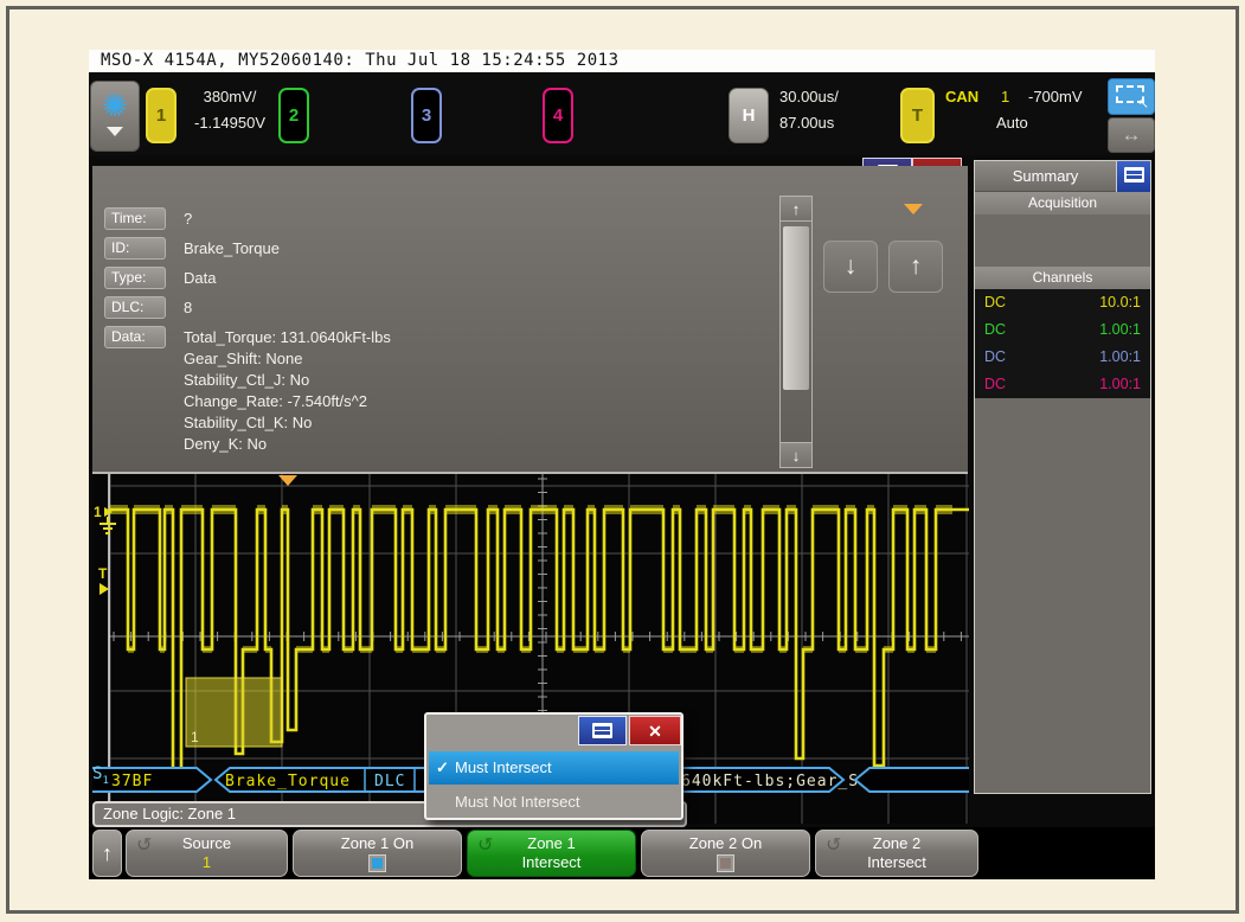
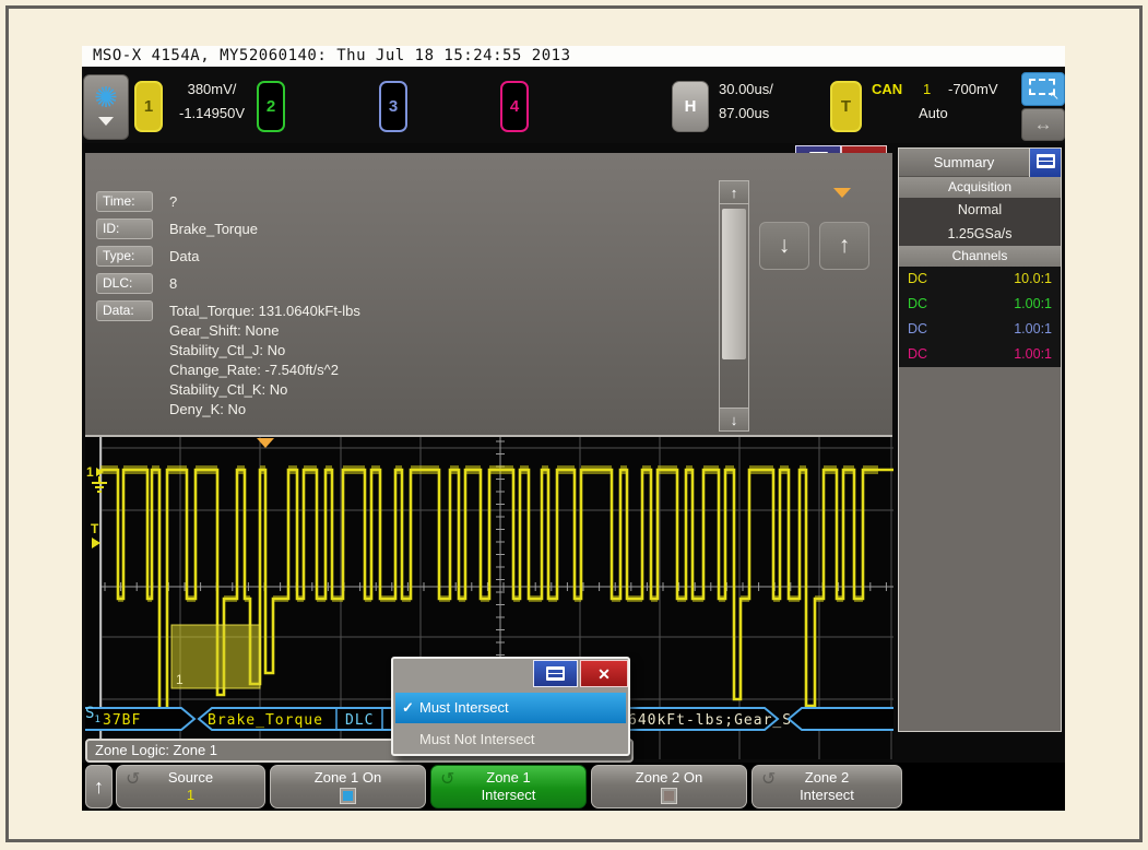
  MSO-X 4154A, MY52060140: Thu Jul 18 15:24:55 2013
  ✺
  1
  380mV/
  -1.14950V
  2
  3
  4
  H
  30.00us/
  87.00us
  T
  CAN
  1
  -700mV
  Auto
  ↖
  ↔
  Time:
  ?
  ID:
  Brake_Torque
  Type:
  Data
  DLC:
  8
  Data:
  Total_Torque: 131.0640kFt-lbs
  Gear_Shift: None
  Stability_Ctl_J: No
  Change_Rate: -7.540ft/s^2
  Stability_Ctl_K: No
  Deny_K: No
  ↑
  ↓
  ↓
  ↑
  Summary
  Acquisition
+ Normal
+ 1.25GSa/s
  Channels
  DC
  10.0:1
  DC
  1.00:1
  DC
  1.00:1
  DC
  1.00:1
  1
  37BF
  Brake_Torque
  DLC
  640kFt-lbs;Gear_S
  1
  T
  S1
  Zone Logic: Zone 1
  ✕
  ✓ Must Intersect
  Must Not Intersect
  ↑
  ↺
  Source
  1
  Zone 1 On
  ↺
  Zone 1
  Intersect
  Zone 2 On
  ↺
  Zone 2
  Intersect
